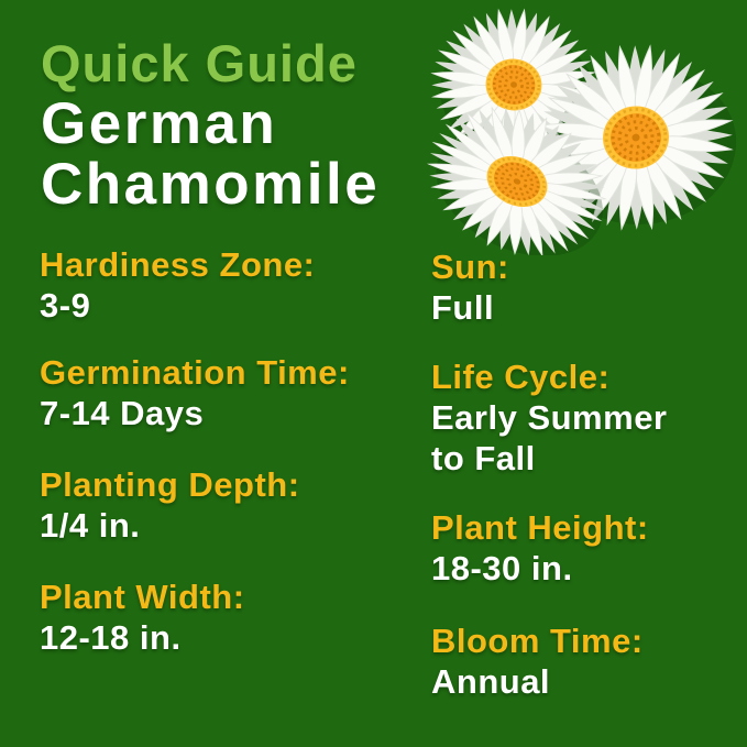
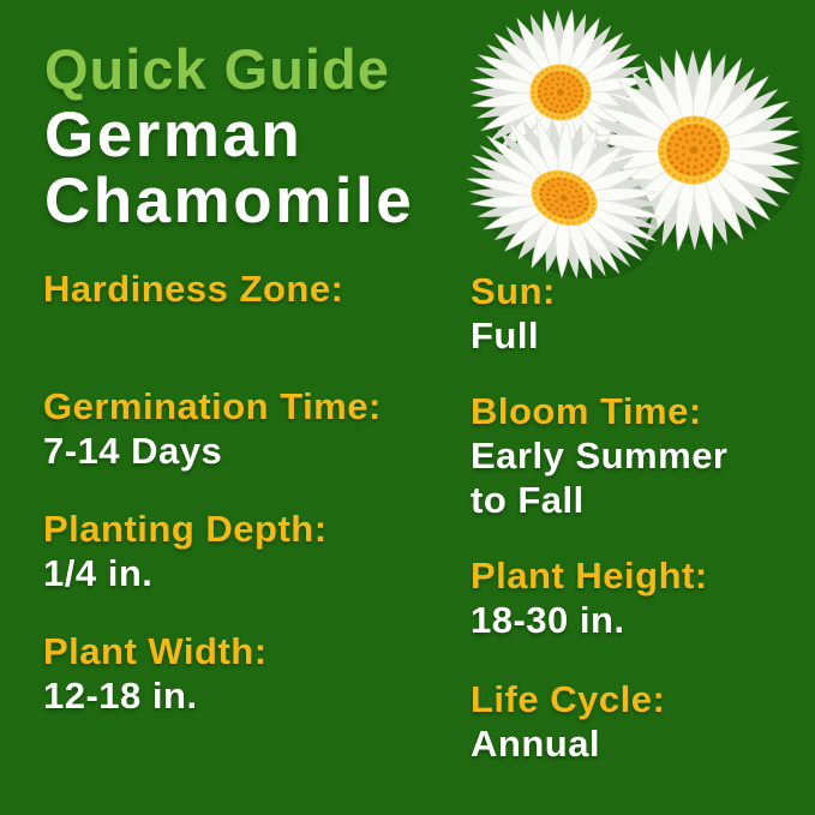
  Quick Guide
  German
  Chamomile
  Hardiness Zone:
- 3-9
  Germination Time:
  7-14 Days
  Planting Depth:
  1/4 in.
  Plant Width:
  12-18 in.
  Sun:
  Full
- Life Cycle:
+ Bloom Time:
  Early Summer to Fall
  Plant Height:
  18-30 in.
- Bloom Time:
+ Life Cycle:
  Annual
